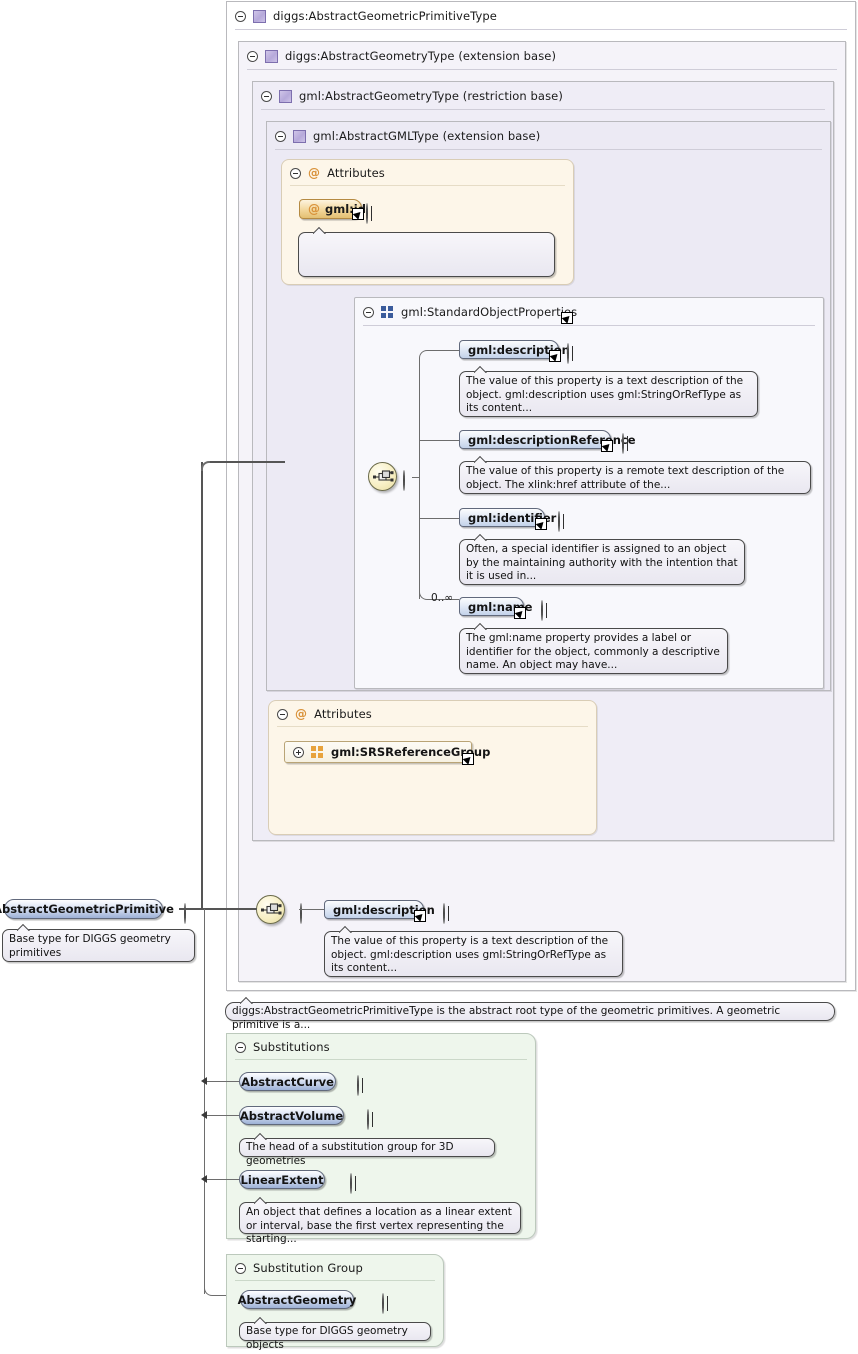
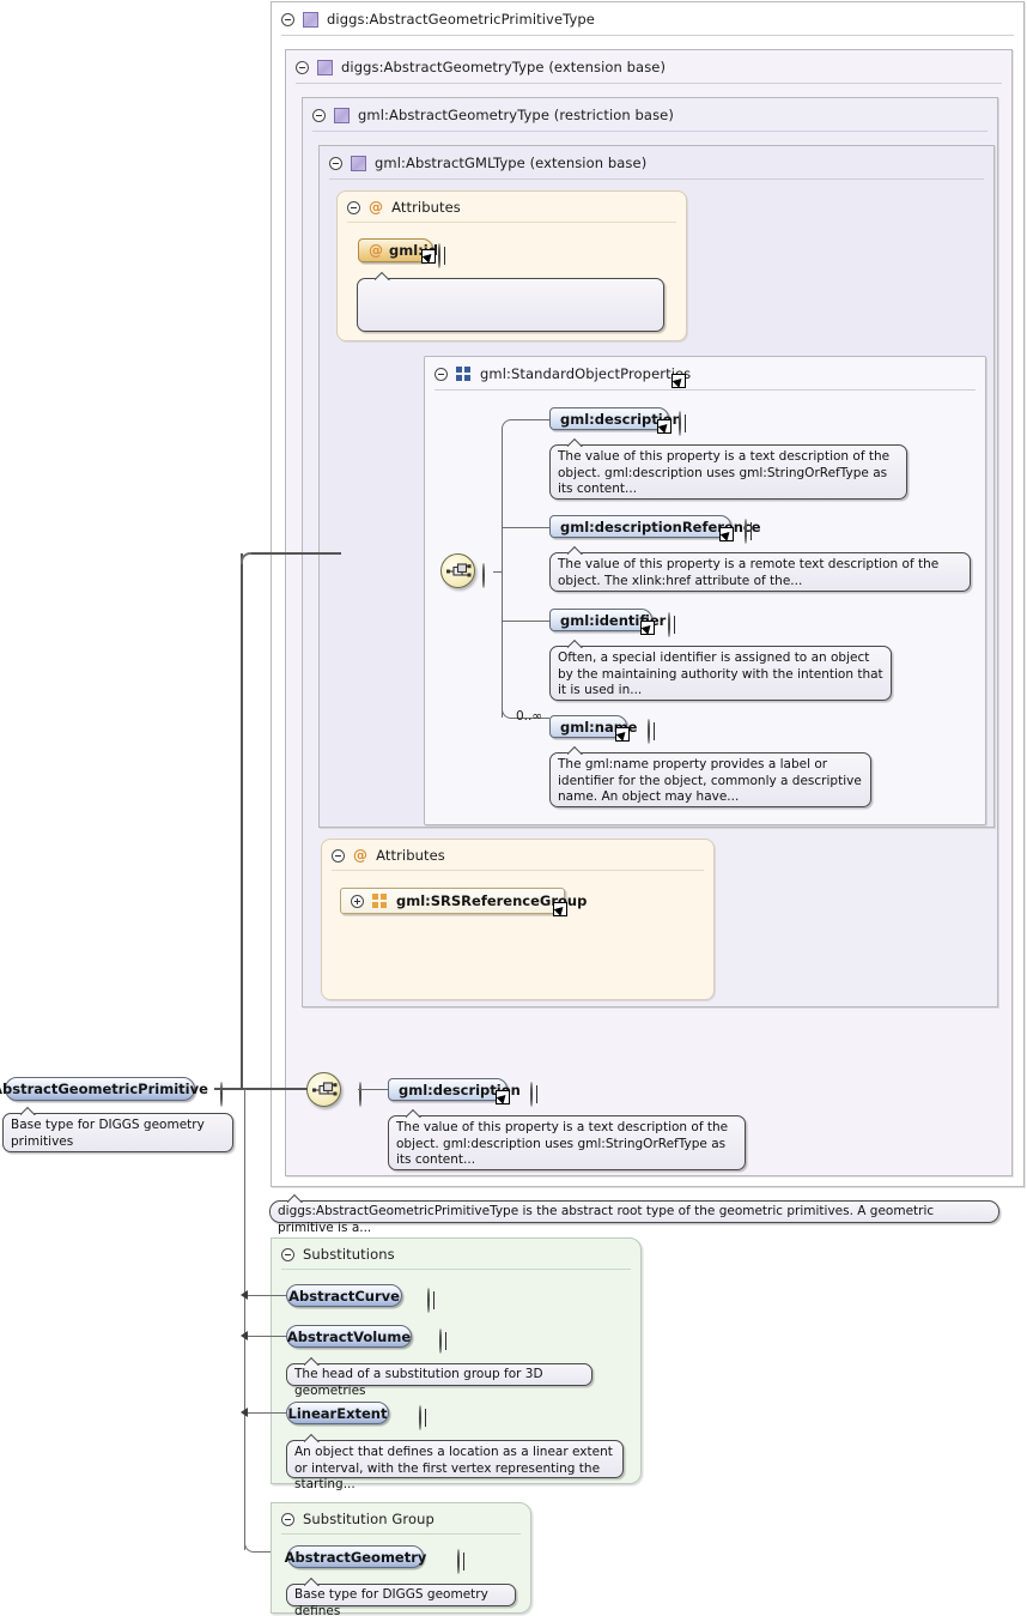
  diggs:AbstractGeometricPrimitiveType
  diggs:AbstractGeometryType (extension base)
  gml:AbstractGeometryType (restriction base)
  gml:AbstractGMLType (extension base)
  @
  Attributes
  @
  gml:StandardObjectProperts
  gml:descriptn
  The value of this property is a text description of the object. gml:description uses gml:StringOrRefType as its content...
  gml:descriptionRefence
  The value of this property is a remote text description of the object. The xlink:href attribute of the...
  gml:identir
  Often, a special identifier is assigned to an object by the maintaining authority with the intention that it is used in...
  0..∞
  gml:nae
  The gml:name property provides a label or identifier for the object, commonly a descriptive name. An object may have...
  @
  Attributes
  gml:SRSReferenceGroup
  gml:descriptn
  The value of this property is a text description of the object. gml:description uses gml:StringOrRefType as its content...
  bstractGeometricPrimitive
  Base type for DIGGS geometry primitives
  diggs:AbstractGeometricPrimitiveType is the abstract root type of the geometric primitives. A geometric primitive is a...
  Substitutions
  AbstractCurve
  AbstractVolume
  The head of a substitution group for 3D geometries
  LinearExtent
- An object that defines a location as a linear extent or interval, base the first vertex representing the starting...
+ An object that defines a location as a linear extent or interval, with the first vertex representing the starting...
  Substitution Group
  AbstractGeometry
- Base type for DIGGS geometry objects
+ Base type for DIGGS geometry defines
